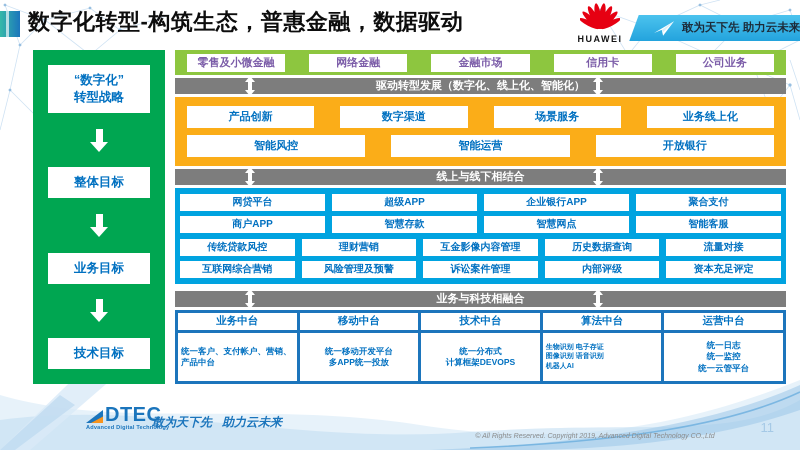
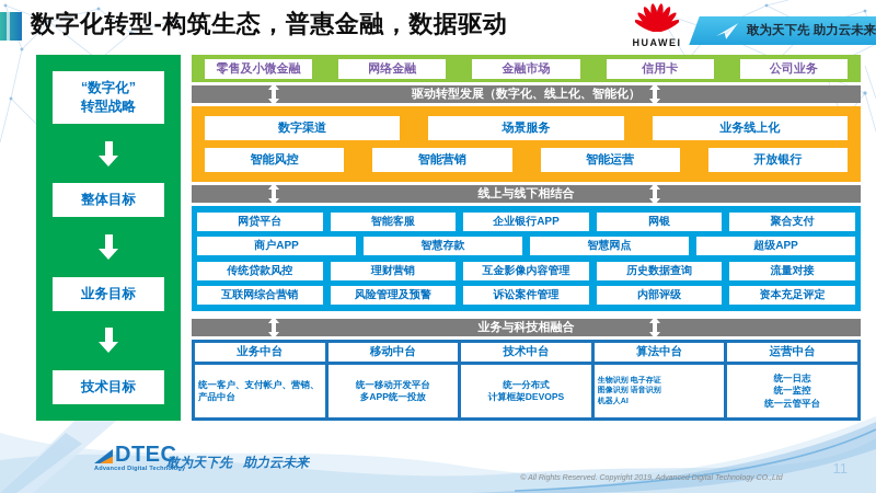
  数字化转型-构筑生态，普惠金融，数据驱动
  HUAWEI
  敢为天下先 助力云未来
  “数字化”
  转型战略
  整体目标
  业务目标
  技术目标
  零售及小微金融
  网络金融
  金融市场
  信用卡
  公司业务
  驱动转型发展（数字化、线上化、智能化）
- 产品创新
  数字渠道
  场景服务
  业务线上化
  智能风控
+ 智能营销
  智能运营
  开放银行
  线上与线下相结合
  网贷平台
- 超级APP
+ 智能客服
  企业银行APP
+ 网银
  聚合支付
  商户APP
  智慧存款
  智慧网点
- 智能客服
+ 超级APP
  传统贷款风控
  理财营销
  互金影像内容管理
  历史数据查询
  流量对接
  互联网综合营销
  风险管理及预警
  诉讼案件管理
  内部评级
  资本充足评定
  业务与科技相融合
  业务中台
  统一客户、支付帐户、营销、产品中台
  移动中台
  统一移动开发平台
  多APP统一投放
  技术中台
  统一分布式
  计算框架DEVOPS
  算法中台
  运营中台
  统一日志
  统一监控
  统一云管平台
  DTEC
  敢为天下先 助力云未来
  11
